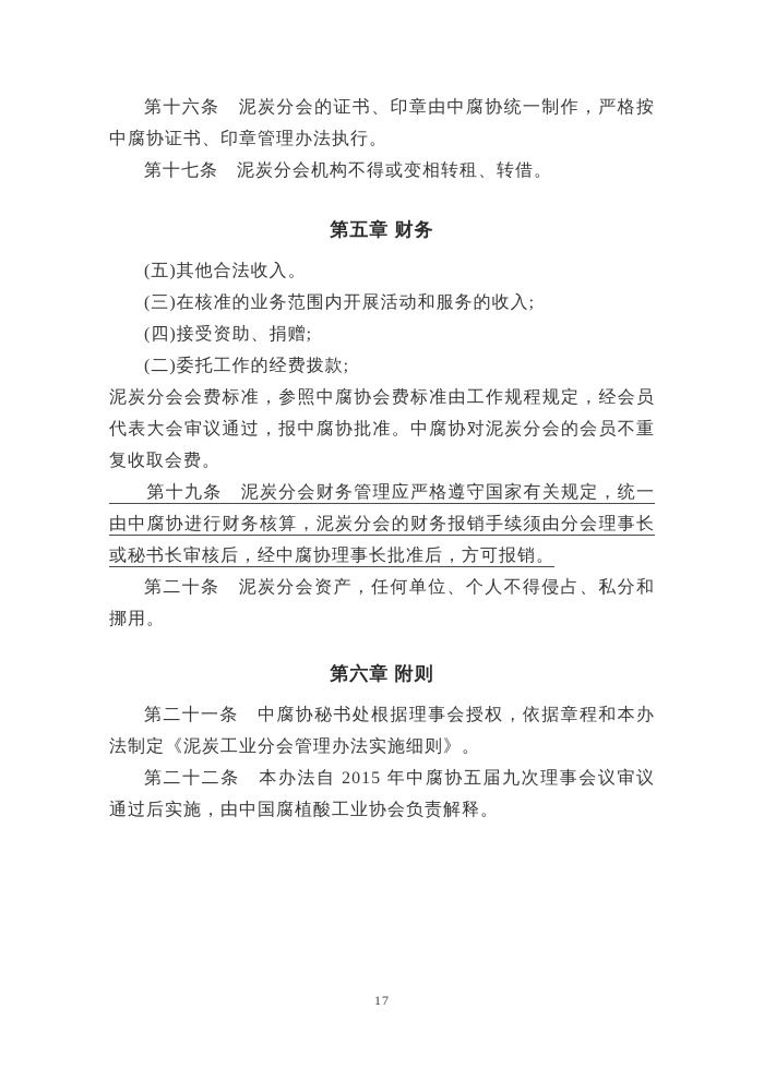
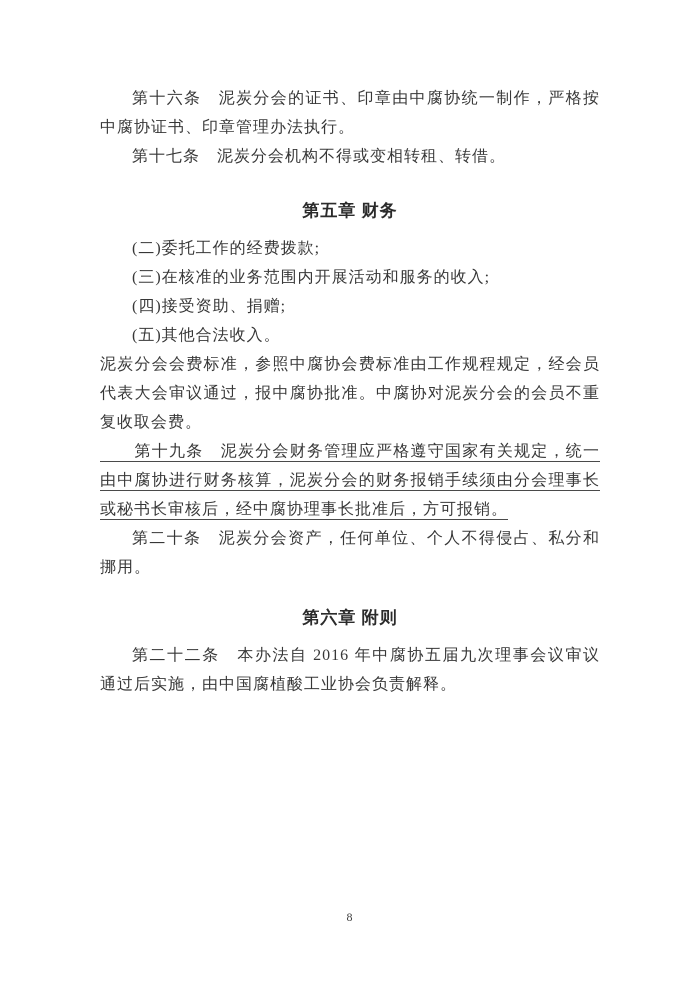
  第十六条 泥炭分会的证书、印章由中腐协统一制作，严格按中腐协证书、印章管理办法执行。
  第十七条 泥炭分会机构不得或变相转租、转借。
  第五章 财务
- (五)其他合法收入。
+ (二)委托工作的经费拨款;
  (三)在核准的业务范围内开展活动和服务的收入;
  (四)接受资助、捐赠;
- (二)委托工作的经费拨款;
+ (五)其他合法收入。
  泥炭分会会费标准，参照中腐协会费标准由工作规程规定，经会员代表大会审议通过，报中腐协批准。中腐协对泥炭分会的会员不重复收取会费。
  第十九条 泥炭分会财务管理应严格遵守国家有关规定，统一由中腐协进行财务核算，泥炭分会的财务报销手续须由分会理事长或秘书长审核后，经中腐协理事长批准后，方可报销。
  第二十条 泥炭分会资产，任何单位、个人不得侵占、私分和挪用。
  第六章 附则
- 第二十一条 中腐协秘书处根据理事会授权，依据章程和本办法制定《泥炭工业分会管理办法实施细则》。
- 第二十二条 本办法自 2015 年中腐协五届九次理事会议审议通过后实施，由中国腐植酸工业协会负责解释。
+ 第二十二条 本办法自 2016 年中腐协五届九次理事会议审议通过后实施，由中国腐植酸工业协会负责解释。
- 17
+ 8
